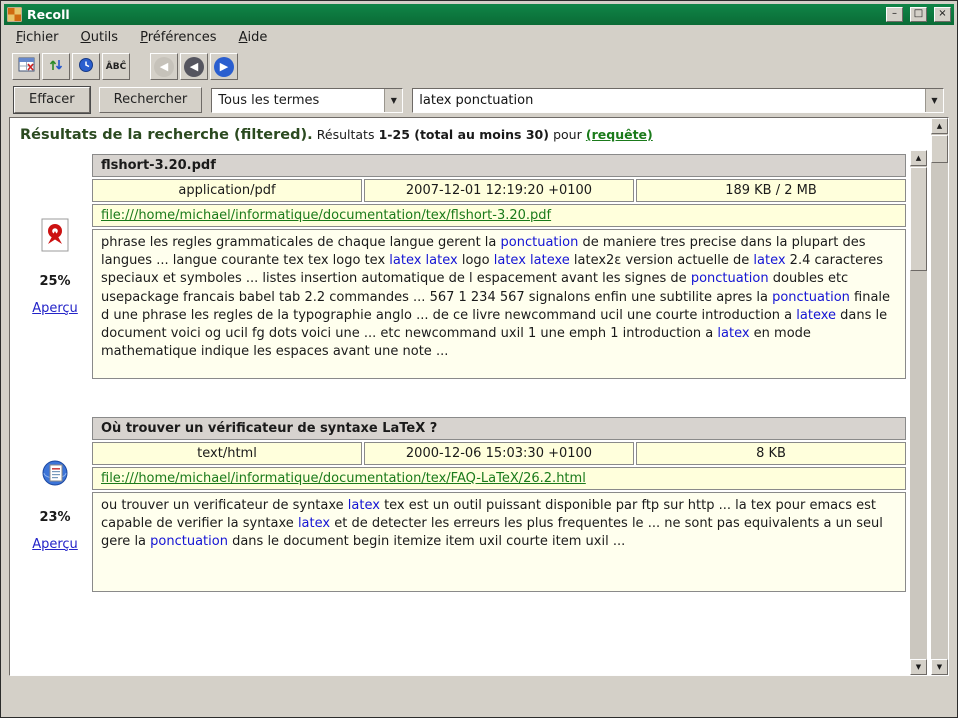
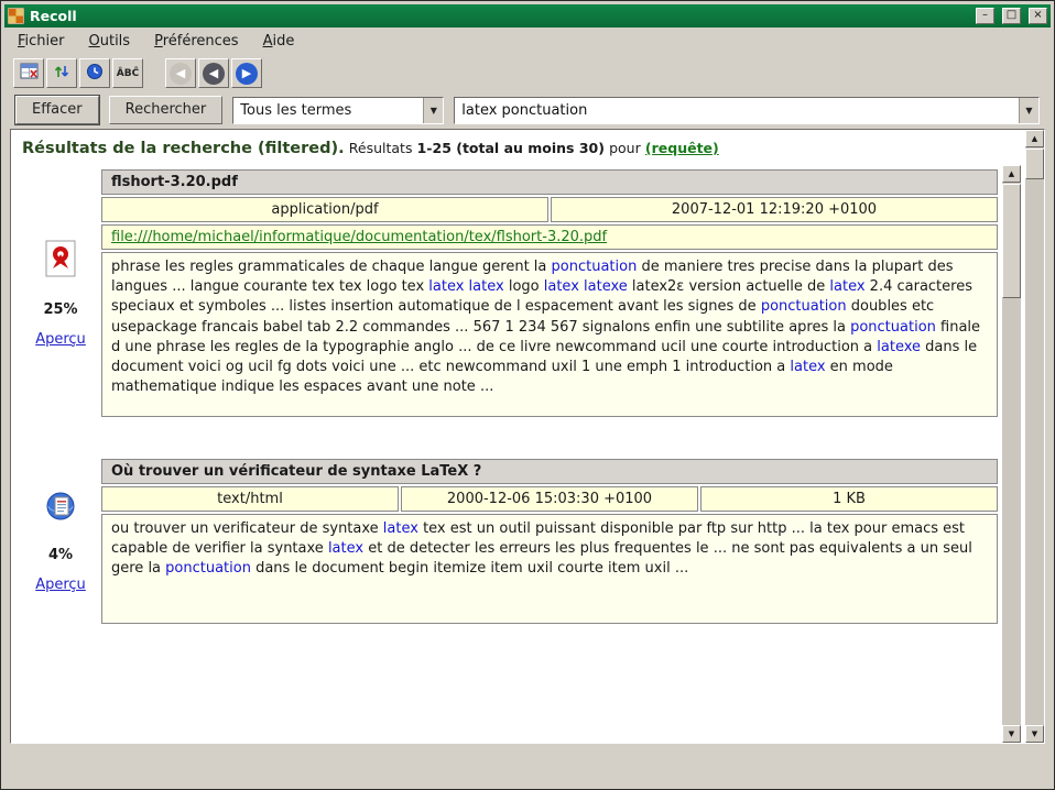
  Recoll
  –
  □
  ×
  Fichier
  Outils
  Préférences
  Aide
  ÂBĈ
  ◀
  ◀
  ▶
  Effacer
  Rechercher
  Tous les termes
  ▼
  latex ponctuation
  ▼
  Résultats de la recherche (filtered). Résultats 1-25 (total au moins 30) pour (requête)
  25%
  Aperçu
  flshort-3.20.pdf
  application/pdf
  2007-12-01 12:19:20 +0100
- 189 KB / 2 MB
  file:///home/michael/informatique/documentation/tex/flshort-3.20.pdf
  phrase les regles grammaticales de chaque langue gerent la ponctuation de maniere tres precise dans la plupart des langues ... langue courante tex tex logo tex latex latex logo latex latexe latex2ε version actuelle de latex 2.4 caracteres speciaux et symboles ... listes insertion automatique de l espacement avant les signes de ponctuation doubles etc usepackage francais babel tab 2.2 commandes ... 567 1 234 567 signalons enfin une subtilite apres la ponctuation finale d une phrase les regles de la typographie anglo ... de ce livre newcommand ucil une courte introduction a latexe dans le document voici og ucil fg dots voici une ... etc newcommand uxil 1 une emph 1 introduction a latex en mode mathematique indique les espaces avant une note ...
- 23%
+ 4%
  Aperçu
  Où trouver un vérificateur de syntaxe LaTeX ?
  text/html
  2000-12-06 15:03:30 +0100
- 8 KB
+ 1 KB
- file:///home/michael/informatique/documentation/tex/FAQ-LaTeX/26.2.html
  ou trouver un verificateur de syntaxe latex tex est un outil puissant disponible par ftp sur http ... la tex pour emacs est capable de verifier la syntaxe latex et de detecter les erreurs les plus frequentes le ... ne sont pas equivalents a un seul gere la ponctuation dans le document begin itemize item uxil courte item uxil ...
  ▲
  ▼
  ▲
  ▼
